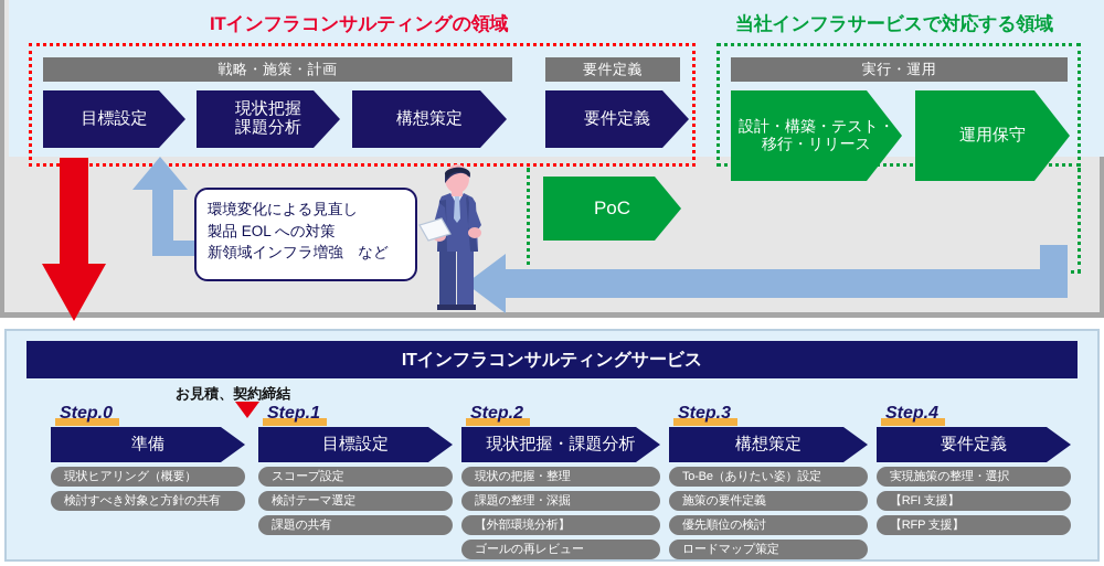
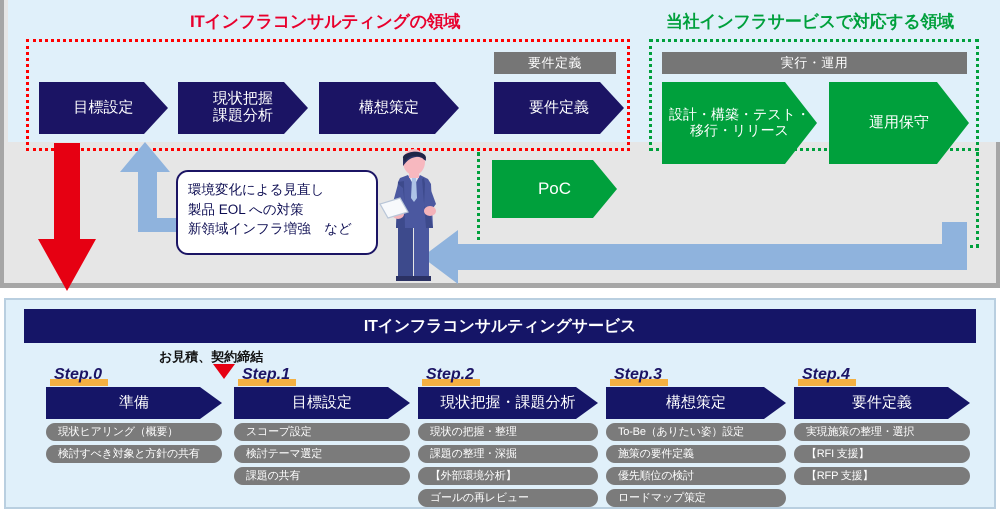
  ITインフラコンサルティングの領域
  当社インフラサービスで対応する領域
- 戦略・施策・計画
  要件定義
  実行・運用
  目標設定
  現状把握
  課題分析
  構想策定
  要件定義
  設計・構築・テスト・
  移行・リリース
  運用保守
  PoC
  環境変化による見直し
  製品 EOL への対策
  新領域インフラ増強 など
  ITインフラコンサルティングサービス
  お見積、契約締結
  Step.0
  準備
  現状ヒアリング（概要）
  検討すべき対象と方針の共有
  Step.1
  目標設定
  スコープ設定
  検討テーマ選定
  課題の共有
  Step.2
  現状把握・課題分析
  現状の把握・整理
  課題の整理・深掘
  【外部環境分析】
  ゴールの再レビュー
  Step.3
  構想策定
  To-Be（ありたい姿）設定
  施策の要件定義
  優先順位の検討
  ロードマップ策定
  Step.4
  要件定義
  実現施策の整理・選択
  【RFI 支援】
  【RFP 支援】
